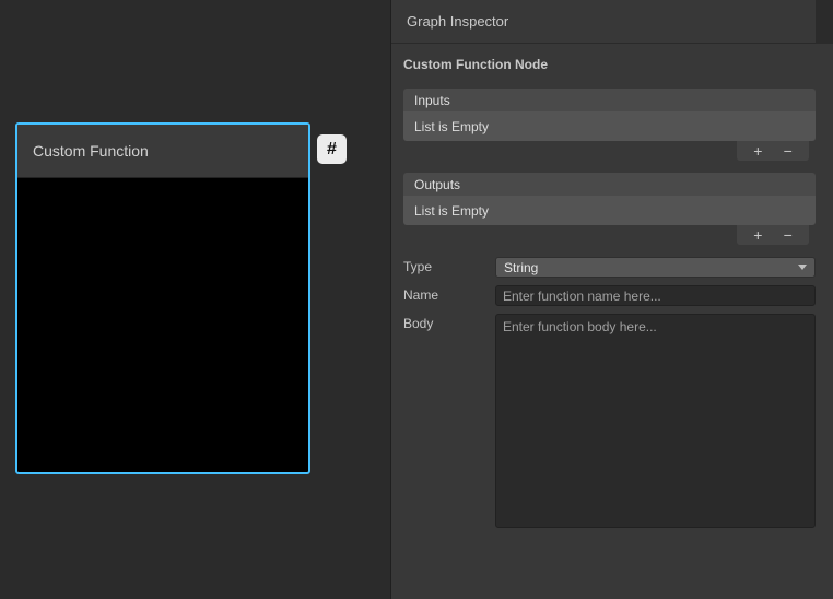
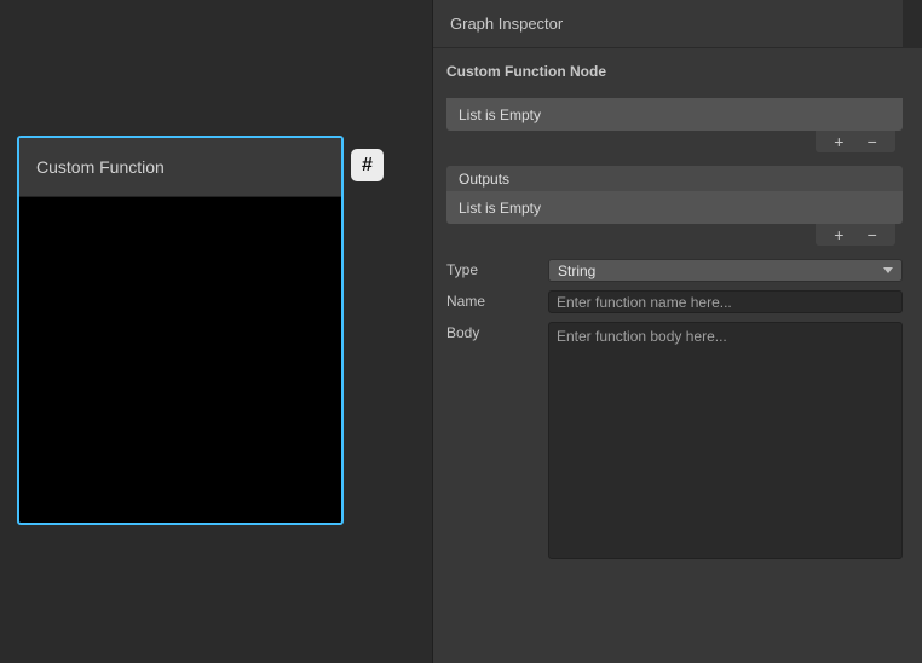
  Custom Function
  #
  Graph Inspector
  Custom Function Node
- Inputs
  List is Empty
  +
  −
  Outputs
  List is Empty
  +
  −
  Type
  String
  Name
  Enter function name here...
  Body
  Enter function body here...
